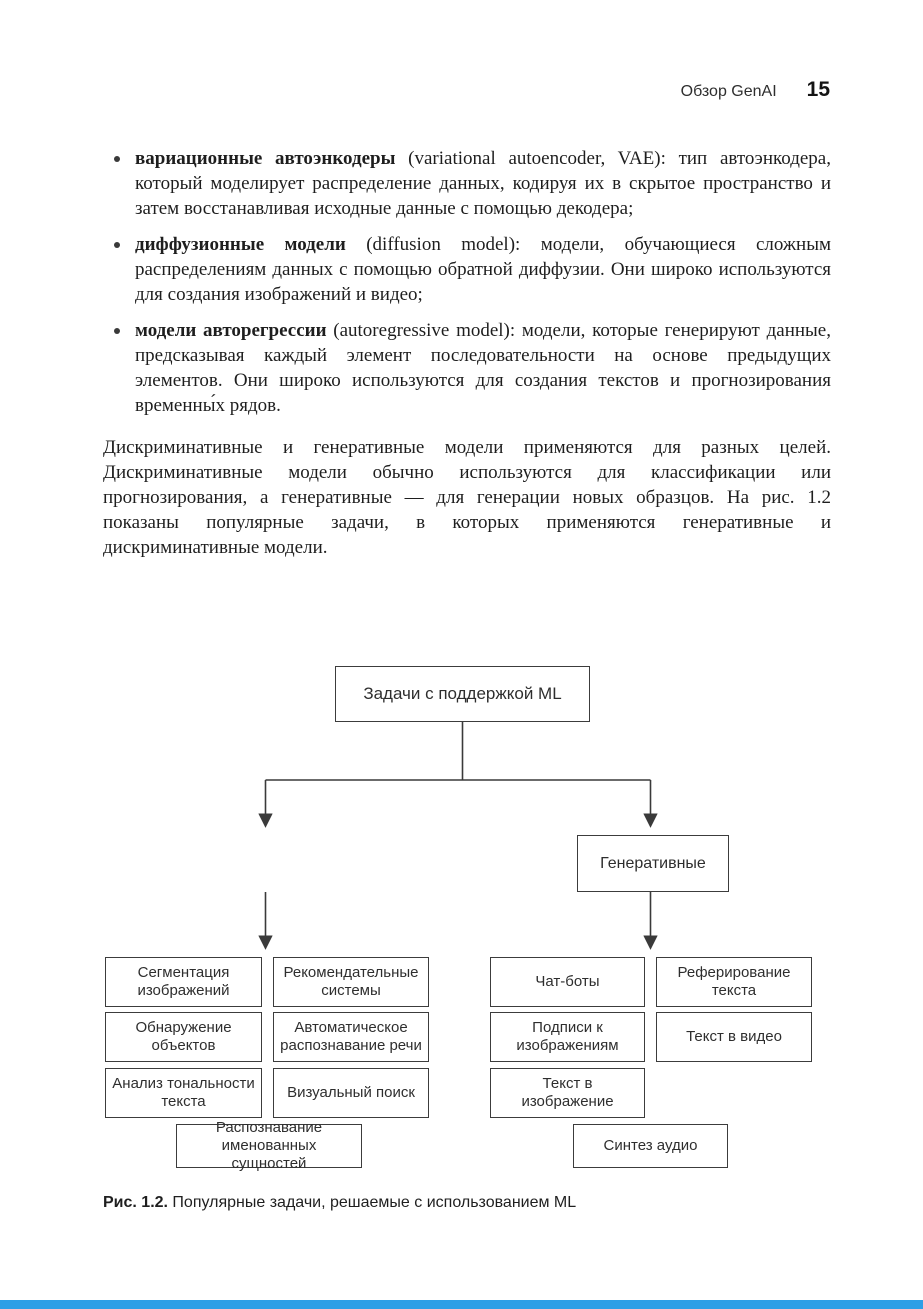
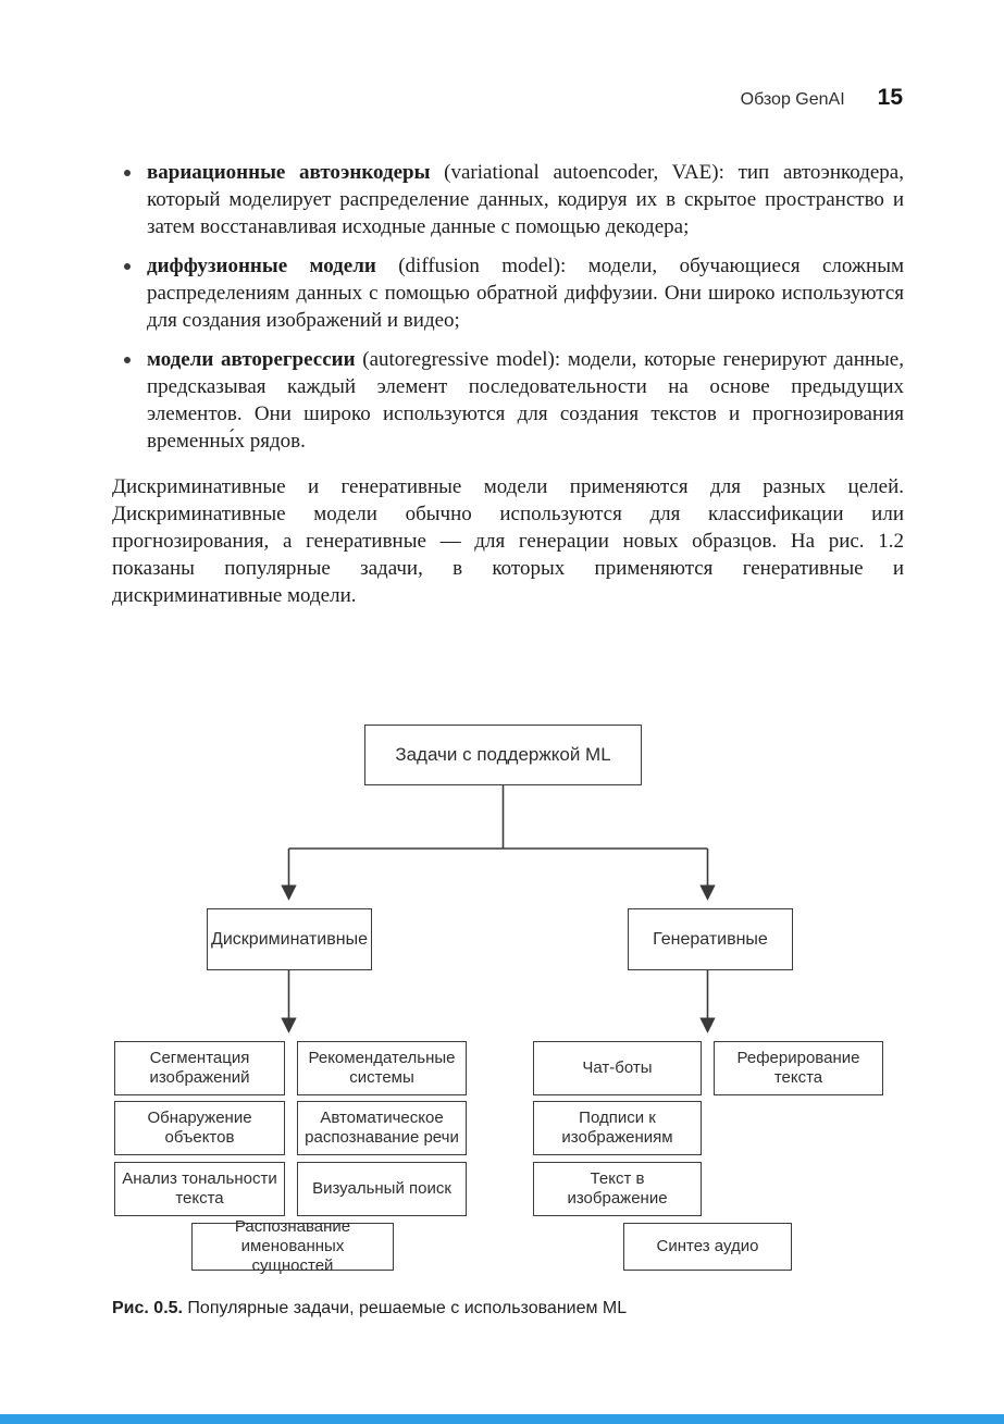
  Обзор GenAI
  15
  вариационные автоэнкодеры (variational autoencoder, VAE): тип автоэнкодера, который моделирует распределение данных, кодируя их в скрытое пространство и затем восстанавливая исходные данные с помощью декодера;
  диффузионные модели (diffusion model): модели, обучающиеся сложным распределениям данных с помощью обратной диффузии. Они широко используются для создания изображений и видео;
  модели авторегрессии (autoregressive model): модели, которые генерируют данные, предсказывая каждый элемент последовательности на основе предыдущих элементов. Они широко используются для создания текстов и прогнозирования временны́х рядов.
  Дискриминативные и генеративные модели применяются для разных целей. Дискриминативные модели обычно используются для классификации или прогнозирования, а генеративные — для генерации новых образцов. На рис. 1.2 показаны популярные задачи, в которых применяются генеративные и дискриминативные модели.
  Задачи с поддержкой ML
+ Дискриминативные
  Генеративные
  Сегментация изображений
  Рекомендательные системы
  Обнаружение объектов
  Автоматическое распознавание речи
  Анализ тональности текста
  Визуальный поиск
  Распознавание именованных сущностей
  Чат-боты
  Реферирование текста
  Подписи к изображениям
- Текст в видео
  Текст в изображение
  Синтез аудио
- Рис. 1.2. Популярные задачи, решаемые с использованием ML
+ Рис. 0.5. Популярные задачи, решаемые с использованием ML
